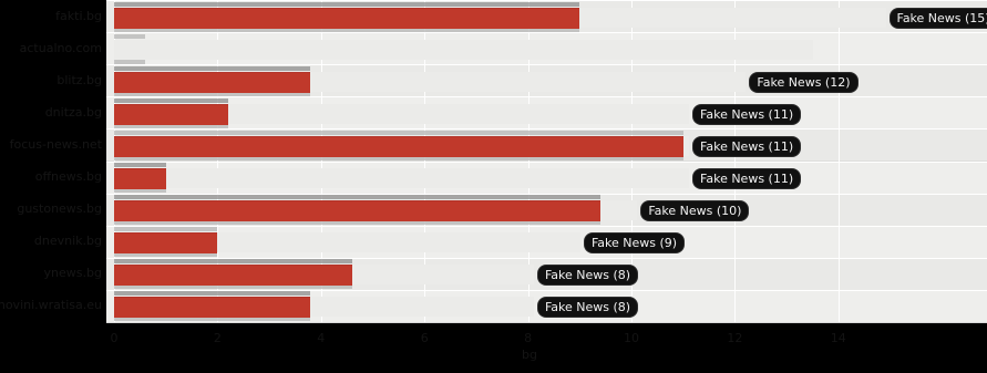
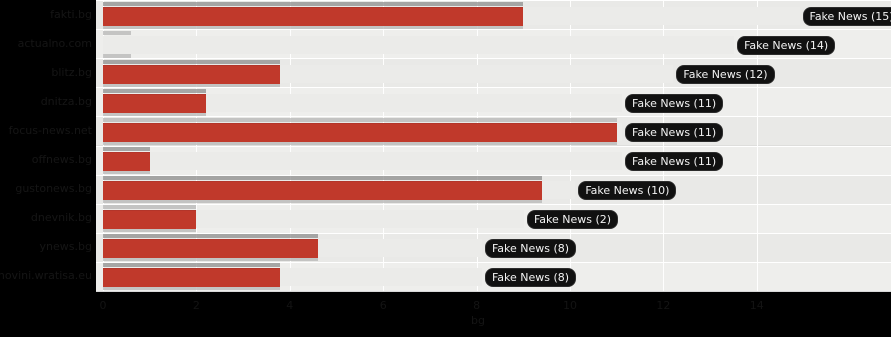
  Fake News (15
+ Fake News (14)
  Fake News (12)
  Fake News (11)
  Fake News (11)
  Fake News (11)
  Fake News (10)
- Fake News (9)
+ Fake News (2)
  Fake News (8)
  Fake News (8)
